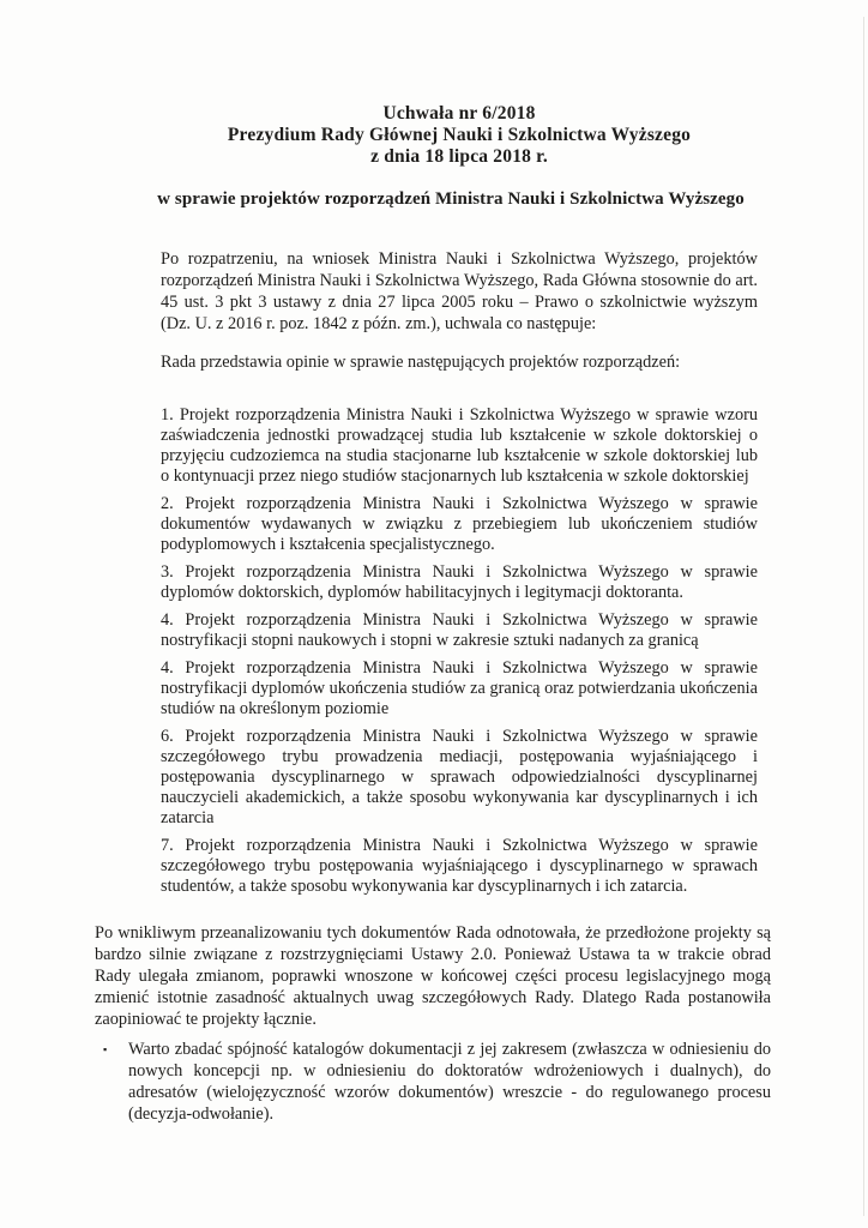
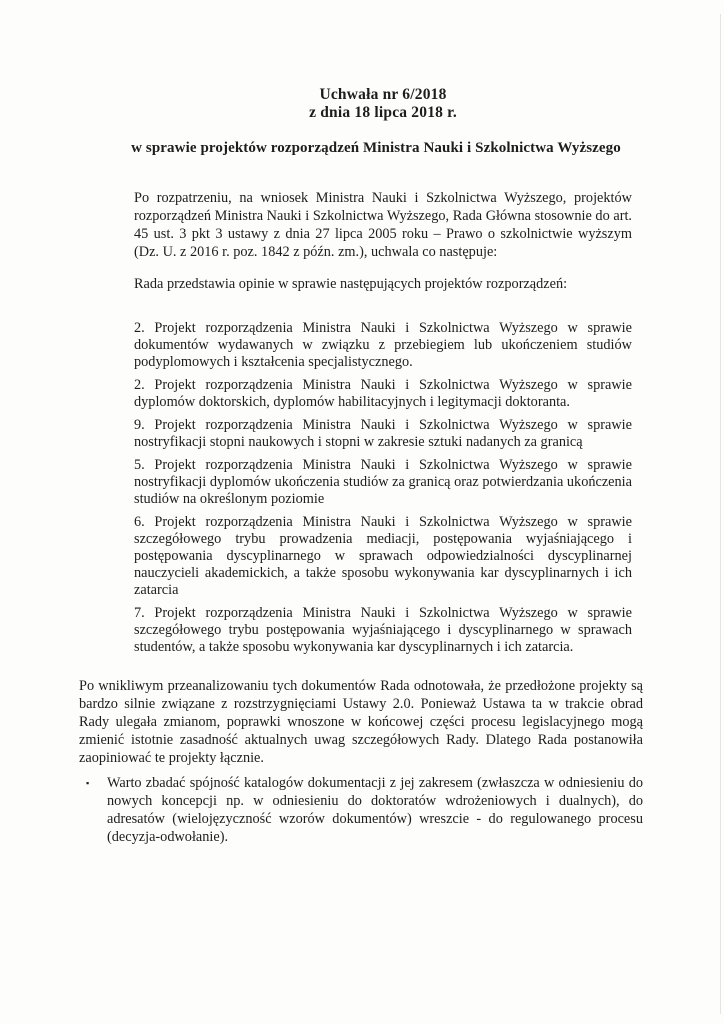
  Uchwała nr 6/2018
- Prezydium Rady Głównej Nauki i Szkolnictwa Wyższego
  z dnia 18 lipca 2018 r.
  w sprawie projektów rozporządzeń Ministra Nauki i Szkolnictwa Wyższego
  Po rozpatrzeniu, na wniosek Ministra Nauki i Szkolnictwa Wyższego, projektów rozporządzeń Ministra Nauki i Szkolnictwa Wyższego, Rada Główna stosownie do art. 45 ust. 3 pkt 3 ustawy z dnia 27 lipca 2005 roku – Prawo o szkolnictwie wyższym (Dz. U. z 2016 r. poz. 1842 z późn. zm.), uchwala co następuje:
  Rada przedstawia opinie w sprawie następujących projektów rozporządzeń:
- 1. Projekt rozporządzenia Ministra Nauki i Szkolnictwa Wyższego w sprawie wzoru zaświadczenia jednostki prowadzącej studia lub kształcenie w szkole doktorskiej o przyjęciu cudzoziemca na studia stacjonarne lub kształcenie w szkole doktorskiej lub o kontynuacji przez niego studiów stacjonarnych lub kształcenia w szkole doktorskiej
  2. Projekt rozporządzenia Ministra Nauki i Szkolnictwa Wyższego w sprawie dokumentów wydawanych w związku z przebiegiem lub ukończeniem studiów podyplomowych i kształcenia specjalistycznego.
- 3. Projekt rozporządzenia Ministra Nauki i Szkolnictwa Wyższego w sprawie dyplomów doktorskich, dyplomów habilitacyjnych i legitymacji doktoranta.
+ 2. Projekt rozporządzenia Ministra Nauki i Szkolnictwa Wyższego w sprawie dyplomów doktorskich, dyplomów habilitacyjnych i legitymacji doktoranta.
- 4. Projekt rozporządzenia Ministra Nauki i Szkolnictwa Wyższego w sprawie nostryfikacji stopni naukowych i stopni w zakresie sztuki nadanych za granicą
+ 9. Projekt rozporządzenia Ministra Nauki i Szkolnictwa Wyższego w sprawie nostryfikacji stopni naukowych i stopni w zakresie sztuki nadanych za granicą
- 4. Projekt rozporządzenia Ministra Nauki i Szkolnictwa Wyższego w sprawie nostryfikacji dyplomów ukończenia studiów za granicą oraz potwierdzania ukończenia studiów na określonym poziomie
+ 5. Projekt rozporządzenia Ministra Nauki i Szkolnictwa Wyższego w sprawie nostryfikacji dyplomów ukończenia studiów za granicą oraz potwierdzania ukończenia studiów na określonym poziomie
  6. Projekt rozporządzenia Ministra Nauki i Szkolnictwa Wyższego w sprawie szczegółowego trybu prowadzenia mediacji, postępowania wyjaśniającego i postępowania dyscyplinarnego w sprawach odpowiedzialności dyscyplinarnej nauczycieli akademickich, a także sposobu wykonywania kar dyscyplinarnych i ich zatarcia
  7. Projekt rozporządzenia Ministra Nauki i Szkolnictwa Wyższego w sprawie szczegółowego trybu postępowania wyjaśniającego i dyscyplinarnego w sprawach studentów, a także sposobu wykonywania kar dyscyplinarnych i ich zatarcia.
  Po wnikliwym przeanalizowaniu tych dokumentów Rada odnotowała, że przedłożone projekty są bardzo silnie związane z rozstrzygnięciami Ustawy 2.0. Ponieważ Ustawa ta w trakcie obrad Rady ulegała zmianom, poprawki wnoszone w końcowej części procesu legislacyjnego mogą zmienić istotnie zasadność aktualnych uwag szczegółowych Rady. Dlatego Rada postanowiła zaopiniować te projekty łącznie.
  ▪
  Warto zbadać spójność katalogów dokumentacji z jej zakresem (zwłaszcza w odniesieniu do nowych koncepcji np. w odniesieniu do doktoratów wdrożeniowych i dualnych), do adresatów (wielojęzyczność wzorów dokumentów) wreszcie - do regulowanego procesu (decyzja-odwołanie).
